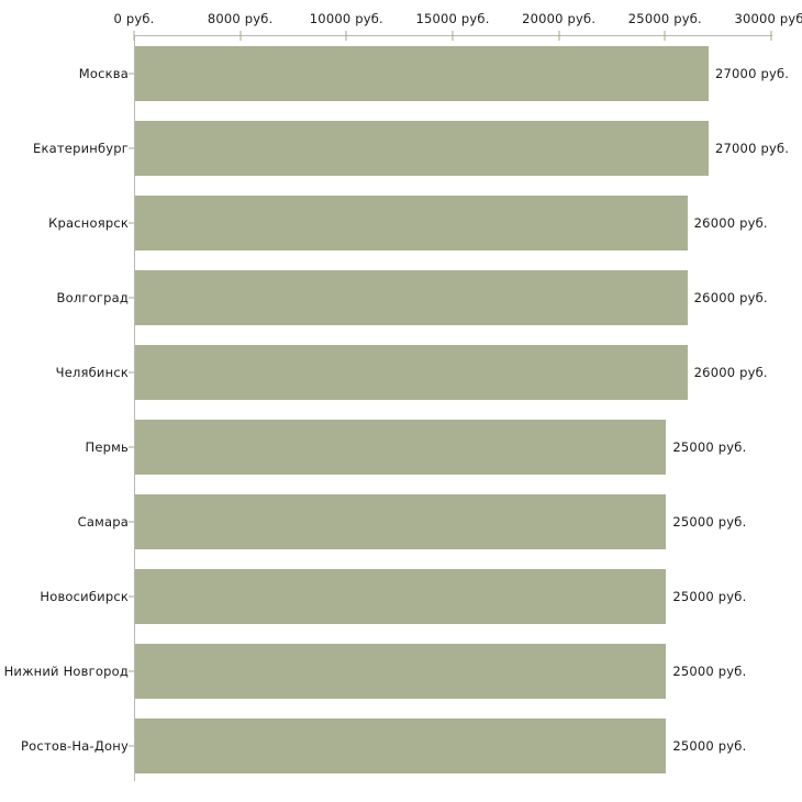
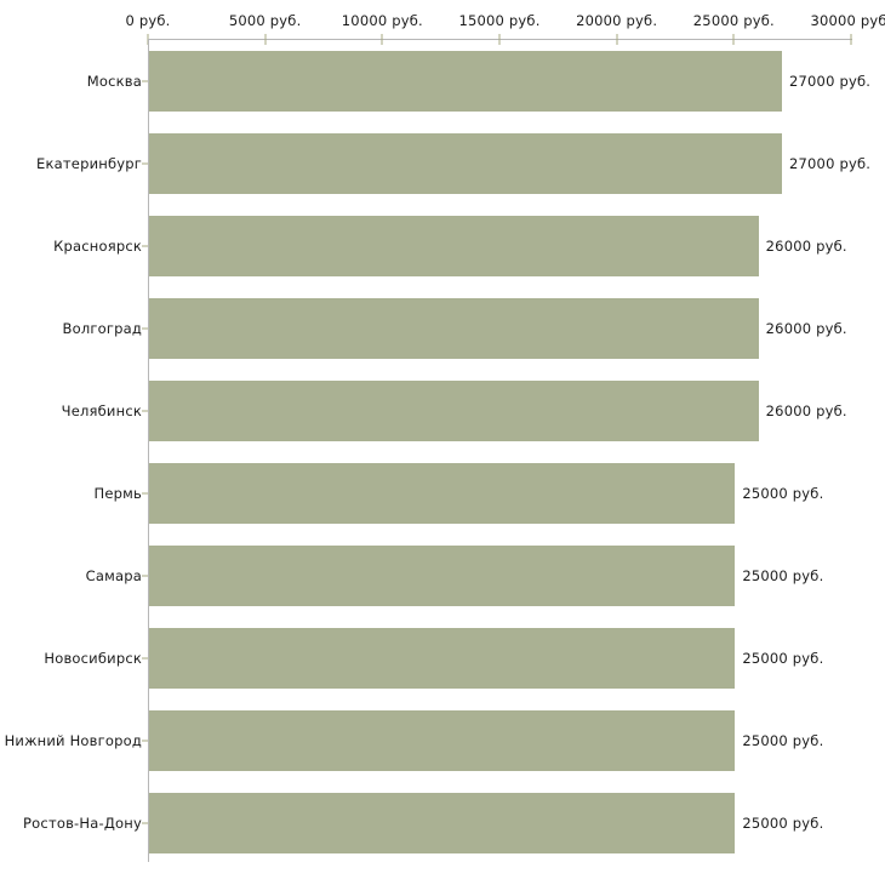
  0 руб.
- 8000 руб.
+ 5000 руб.
  10000 руб.
  15000 руб.
  20000 руб.
  25000 руб.
  30000 руб
  Москва
  27000 руб.
  Екатеринбург
  27000 руб.
  Красноярск
  26000 руб.
  Волгоград
  26000 руб.
  Челябинск
  26000 руб.
  Пермь
  25000 руб.
  Самара
  25000 руб.
  Новосибирск
  25000 руб.
  Нижний Новгород
  25000 руб.
  Ростов-На-Дону
  25000 руб.
